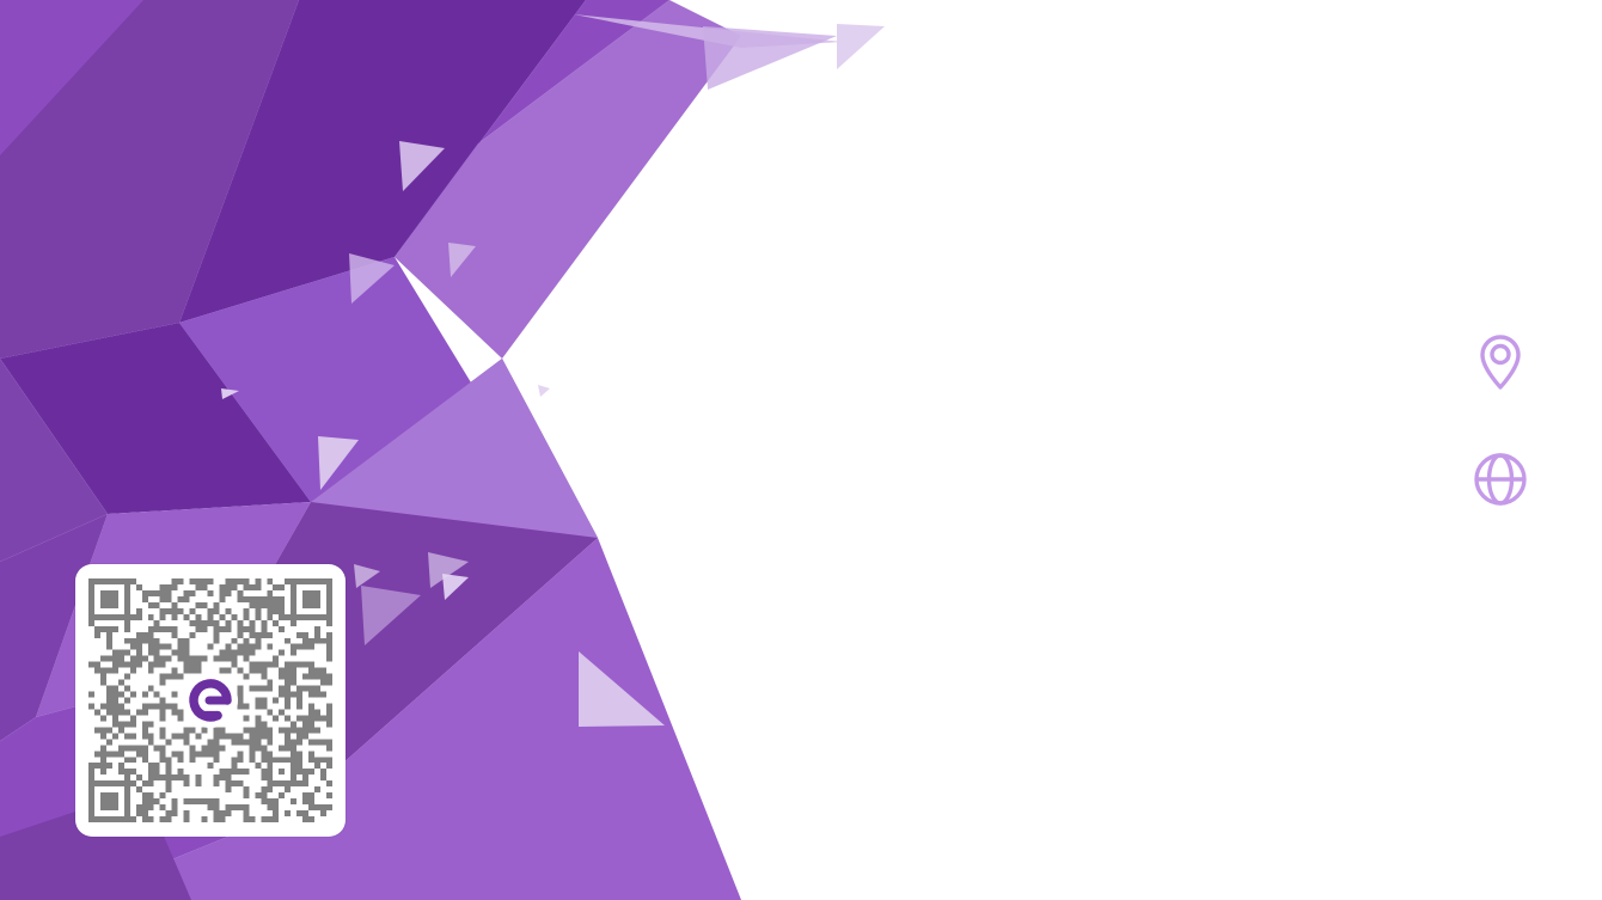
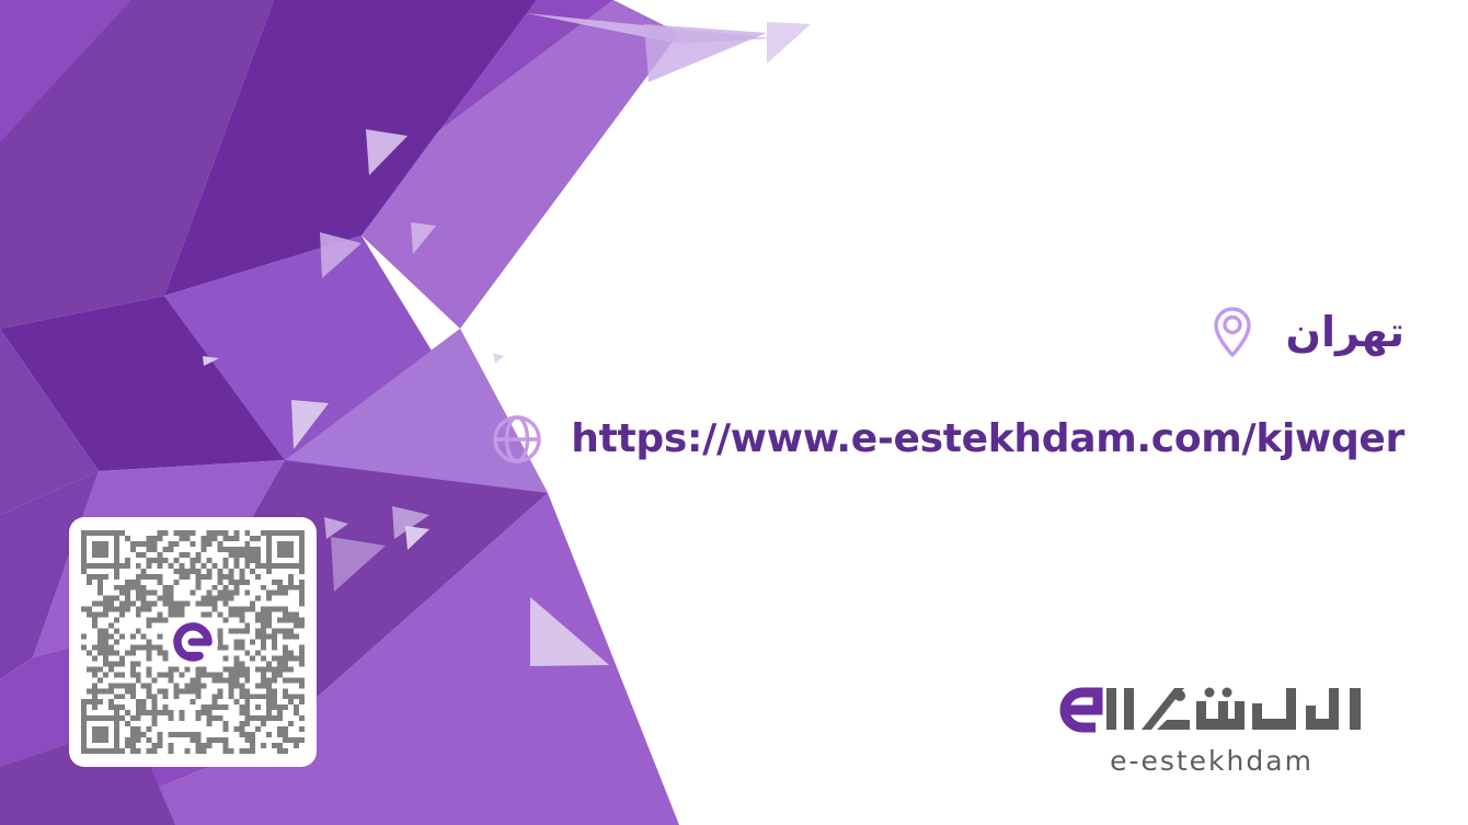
+ تهران
+ https://www.e-estekhdam.com/kjwqer
+ e-estekhdam
